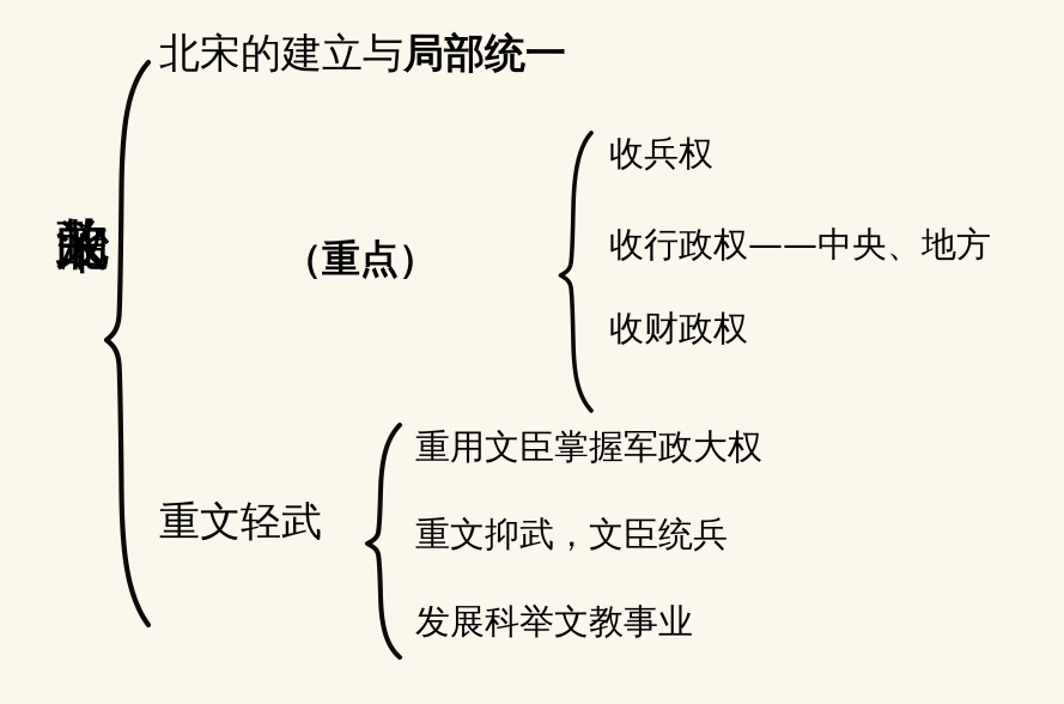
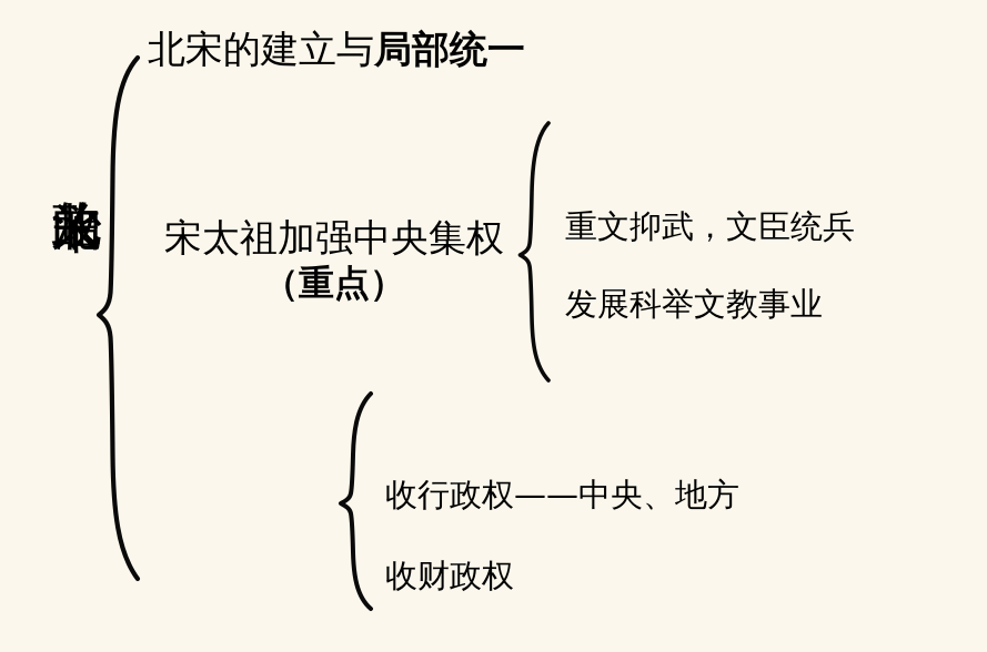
  北宋的建立与局部统一
+ 宋太祖加强中央集权
  （重点）
- 重文轻武
- 收兵权
- 收行政权——中央、地方
+ 重文抑武，文臣统兵
- 收财政权
+ 发展科举文教事业
- 重用文臣掌握军政大权
- 重文抑武，文臣统兵
+ 收行政权——中央、地方
- 发展科举文教事业
+ 收财政权
